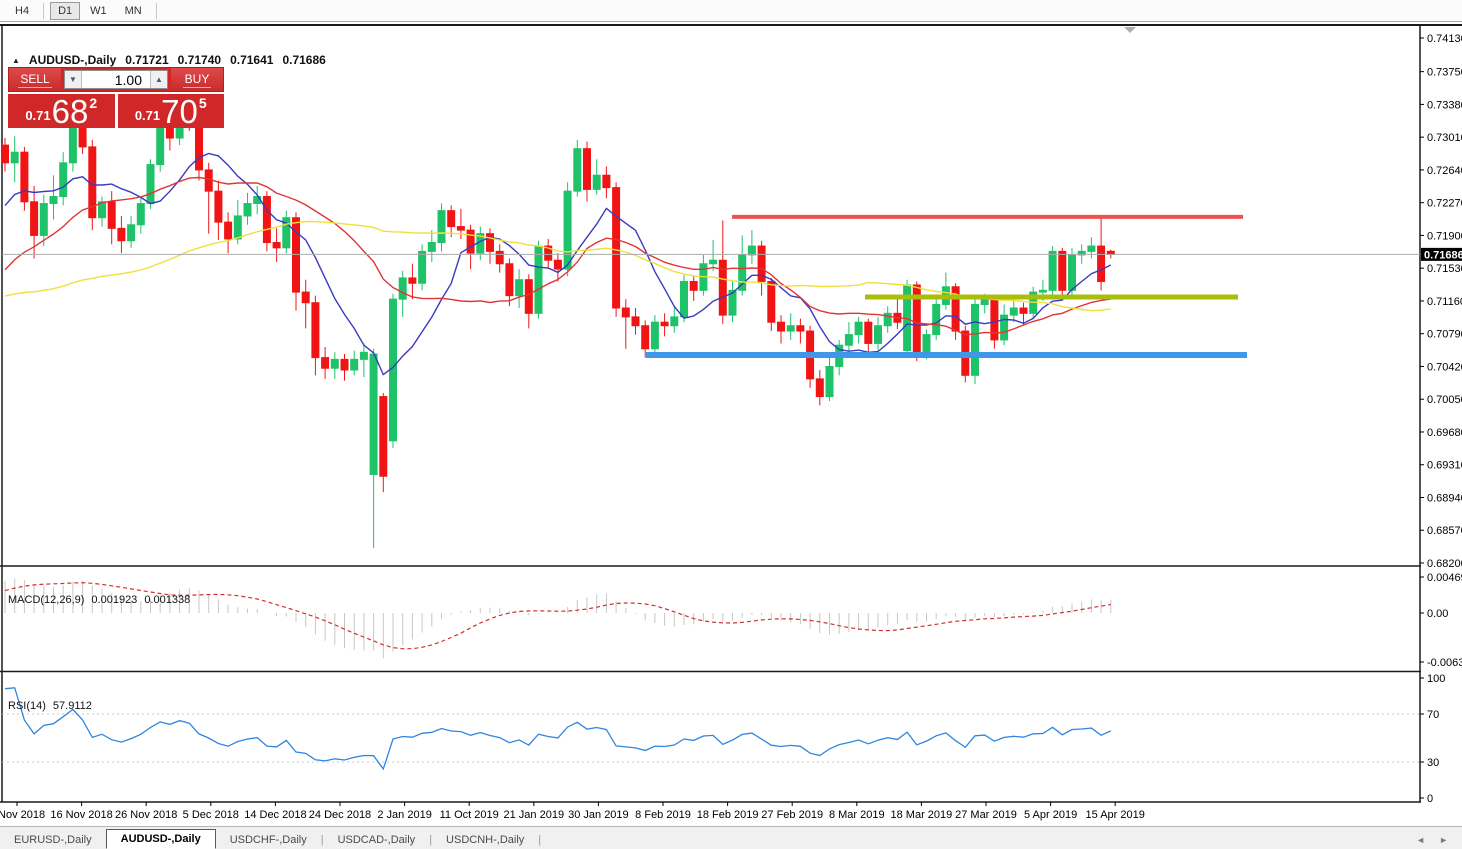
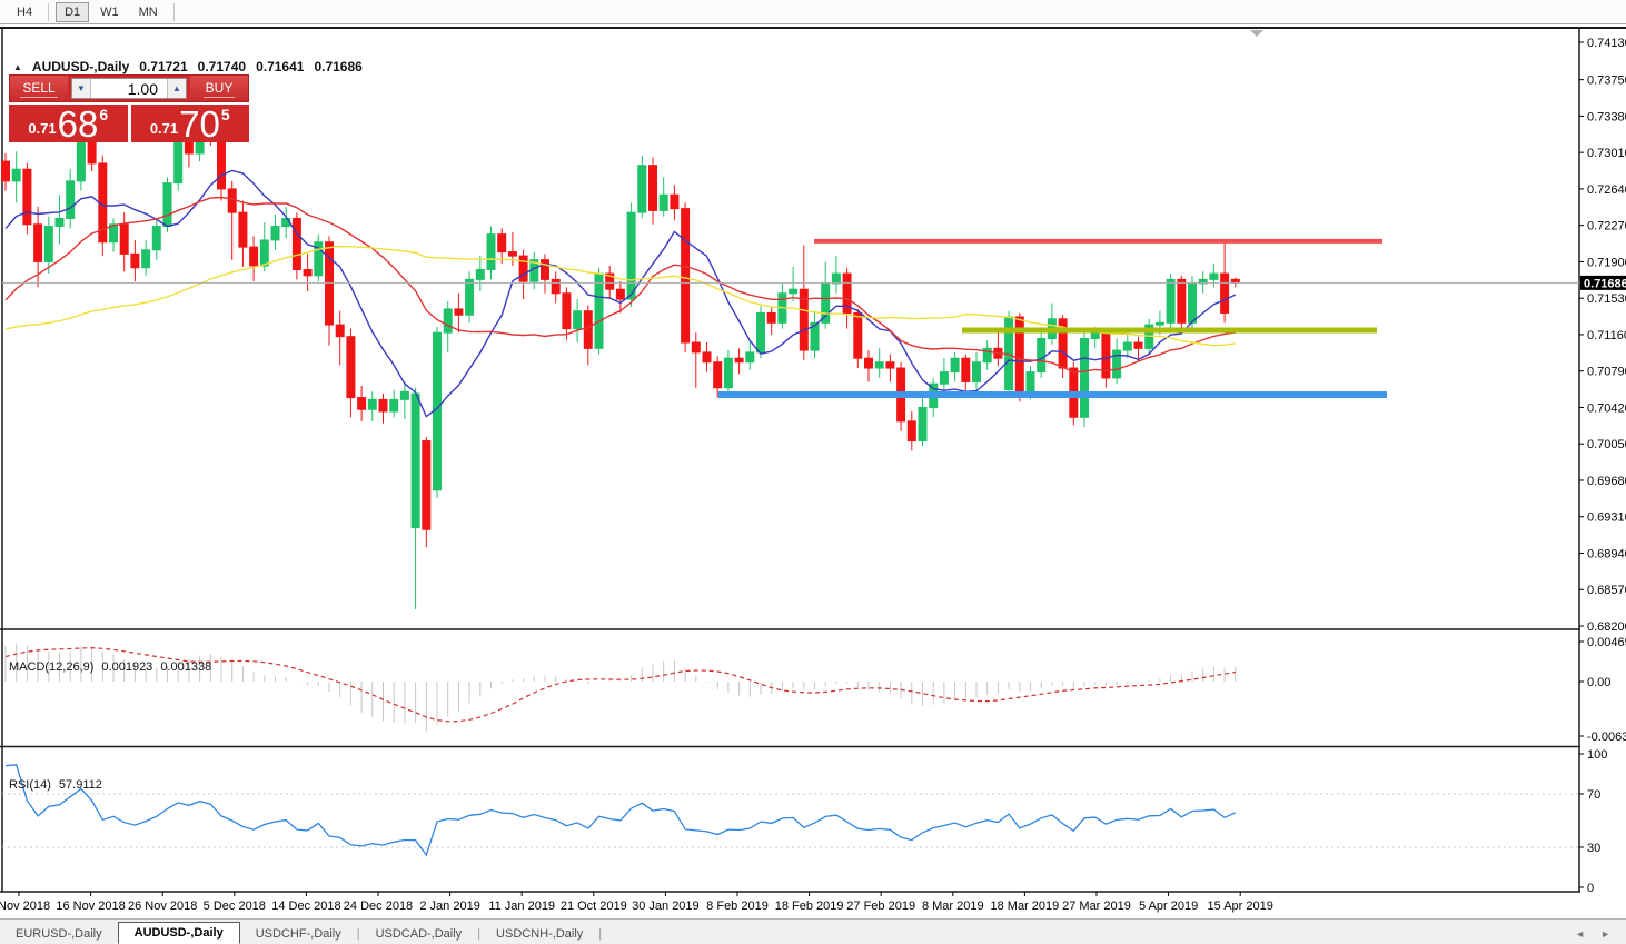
  H4
  D1
  W1
  MN
  0.7413
  0.7375
  0.7338
  0.7301
  0.7264
  0.7227
  0.7190
  0.7153
  0.7116
  0.7079
  0.7042
  0.7005
  0.6968
  0.6931
  0.6894
  0.6857
  0.6820
  Nov 2018
  16 Nov 2018
  26 Nov 2018
  5 Dec 2018
  14 Dec 2018
  24 Dec 2018
  2 Jan 2019
- 11 Oct 2019
+ 11 Jan 2019
- 21 Jan 2019
+ 21 Oct 2019
  30 Jan 2019
  8 Feb 2019
  18 Feb 2019
  27 Feb 2019
  8 Mar 2019
  18 Mar 2019
  27 Mar 2019
  5 Apr 2019
  15 Apr 2019
  0.71686
  0.0046
  0.00
  -0.0063
  100
  70
  30
  0
  ▲
  AUDUSD-,Daily
  0.71721
  0.71740
  0.71641
  0.71686
  SELL
  ▼
  1.00
  ▲
  BUY
  0.71
  68
- 2
+ 6
  0.71
  70
  5
  MACD(12,26,9)
  0.001923
  0.001338
  RSI(14)
  57.9112
  EURUSD-,Daily
  AUDUSD-,Daily
  USDCHF-,Daily
  |
  USDCAD-,Daily
  |
  USDCNH-,Daily
  |
  ◄
  ►
